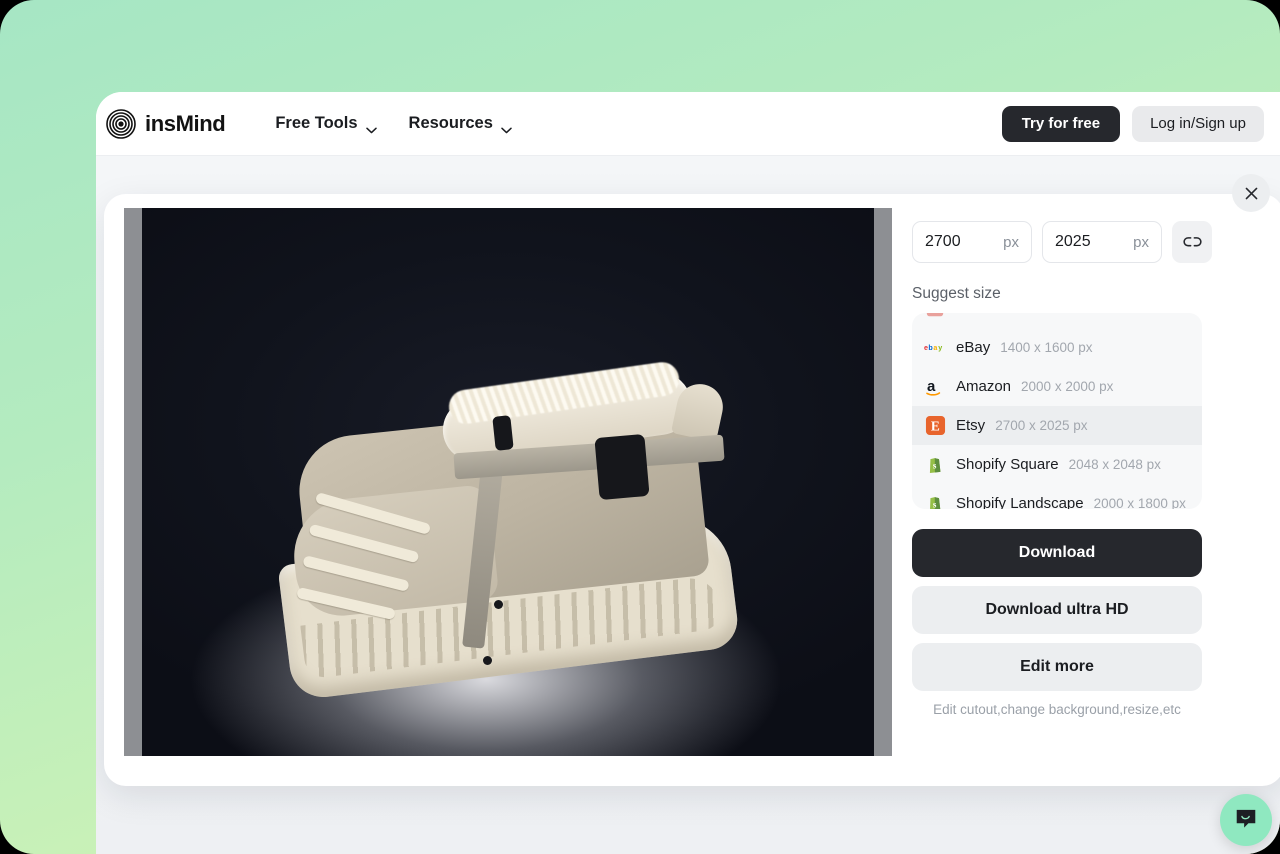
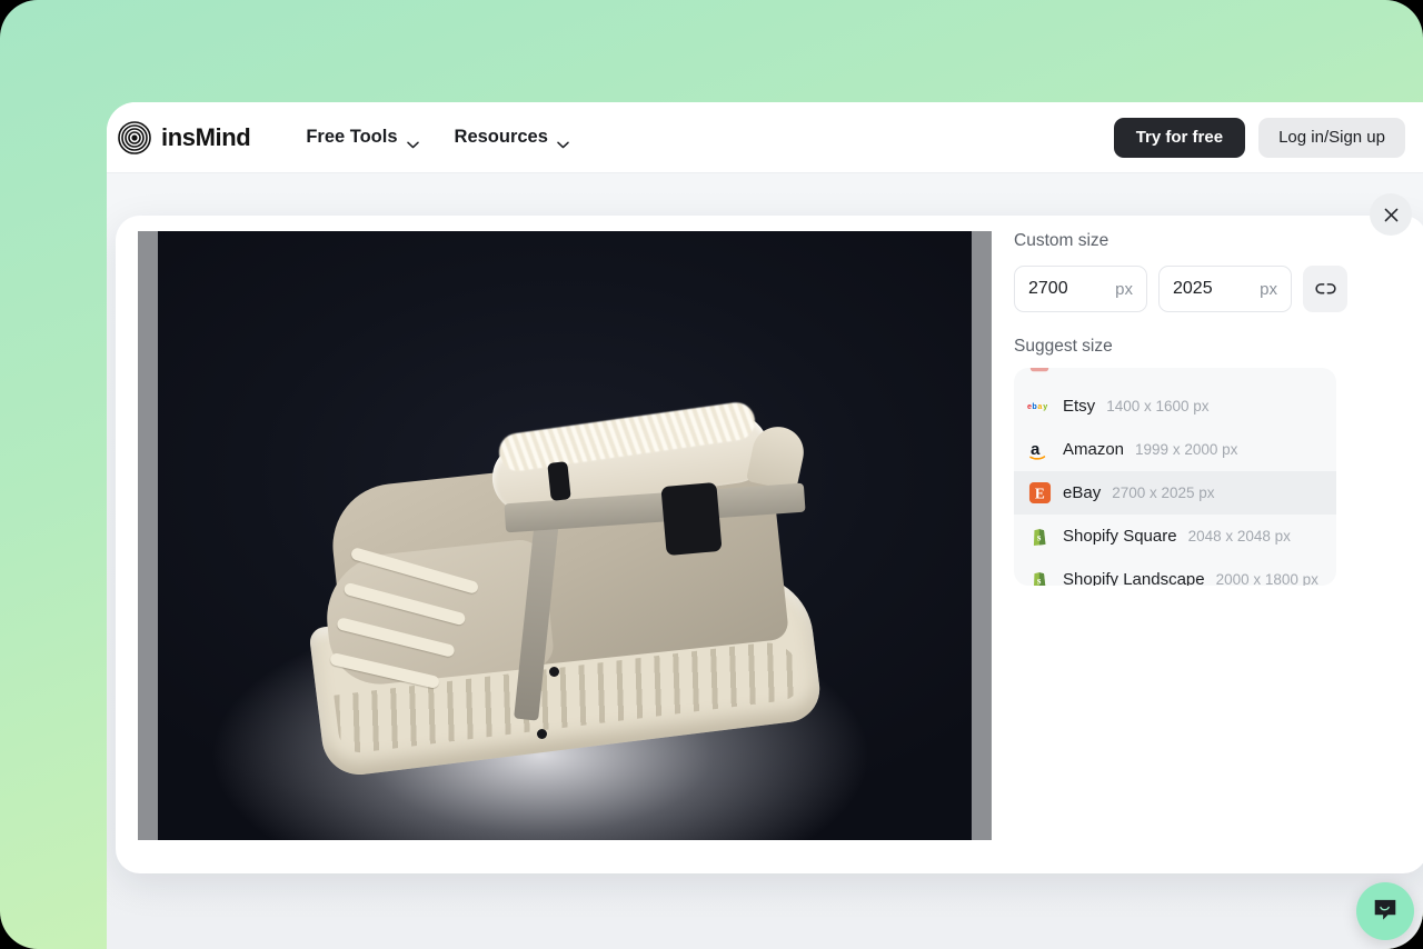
  insMind
  Free Tools
  Resources
  Try for free
  Log in/Sign up
+ Custom size
  2700
  px
  2025
  px
  Suggest size
  e
  b
  a
  y
- eBay
+ Etsy
  1400 x 1600 px
  a
  Amazon
- 2000 x 2000 px
+ 1999 x 2000 px
  E
- Etsy
+ eBay
  2700 x 2025 px
  s
  Shopify Square
  2048 x 2048 px
  s
  Shopify Landscape
  2000 x 1800 px
- Download Download ultra HD Edit more
- Edit cutout,change background,resize,etc
